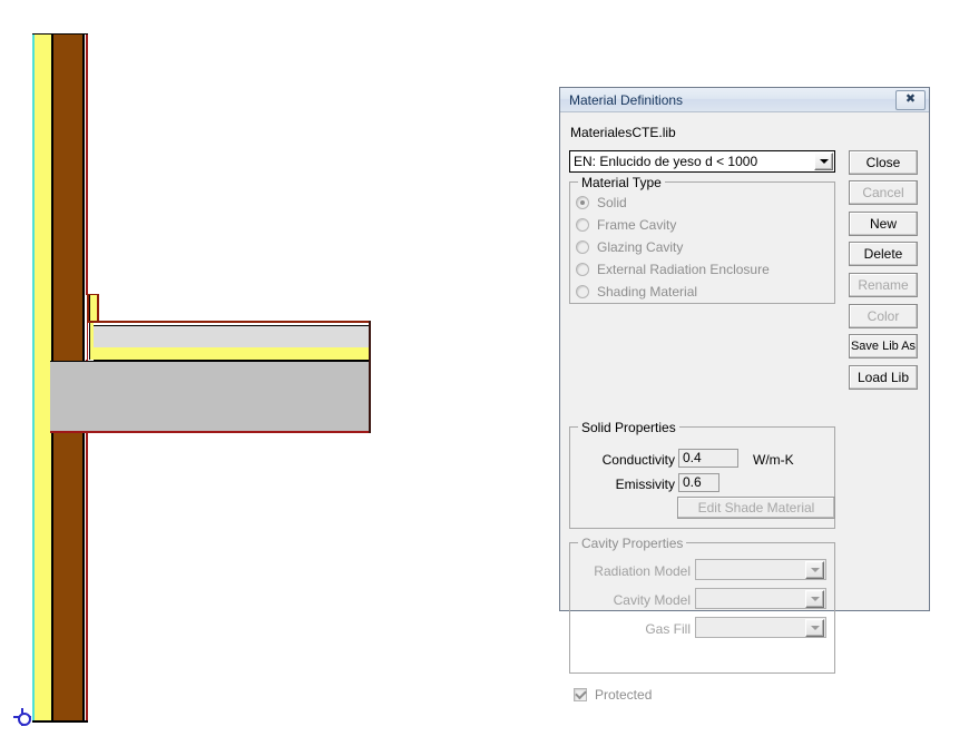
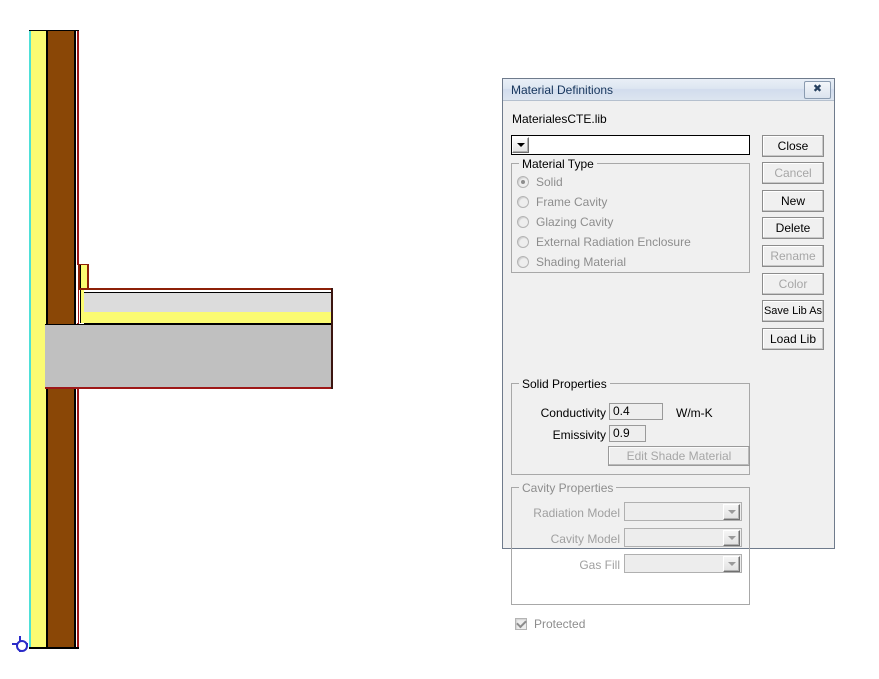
  Material Definitions
  ✖
  MaterialesCTE.lib
- EN: Enlucido de yeso d < 1000
  Material Type
  Solid
  Frame Cavity
  Glazing Cavity
  External Radiation Enclosure
  Shading Material
  Solid Properties
  Conductivity
  0.4
  W/m-K
  Emissivity
- 0.6
+ 0.9
  Edit Shade Material
  Cavity Properties
  Radiation Model
  Cavity Model
  Gas Fill
  Protected
  Close
  Cancel
  New
  Delete
  Rename
  Color
  Save Lib As
  Load Lib
